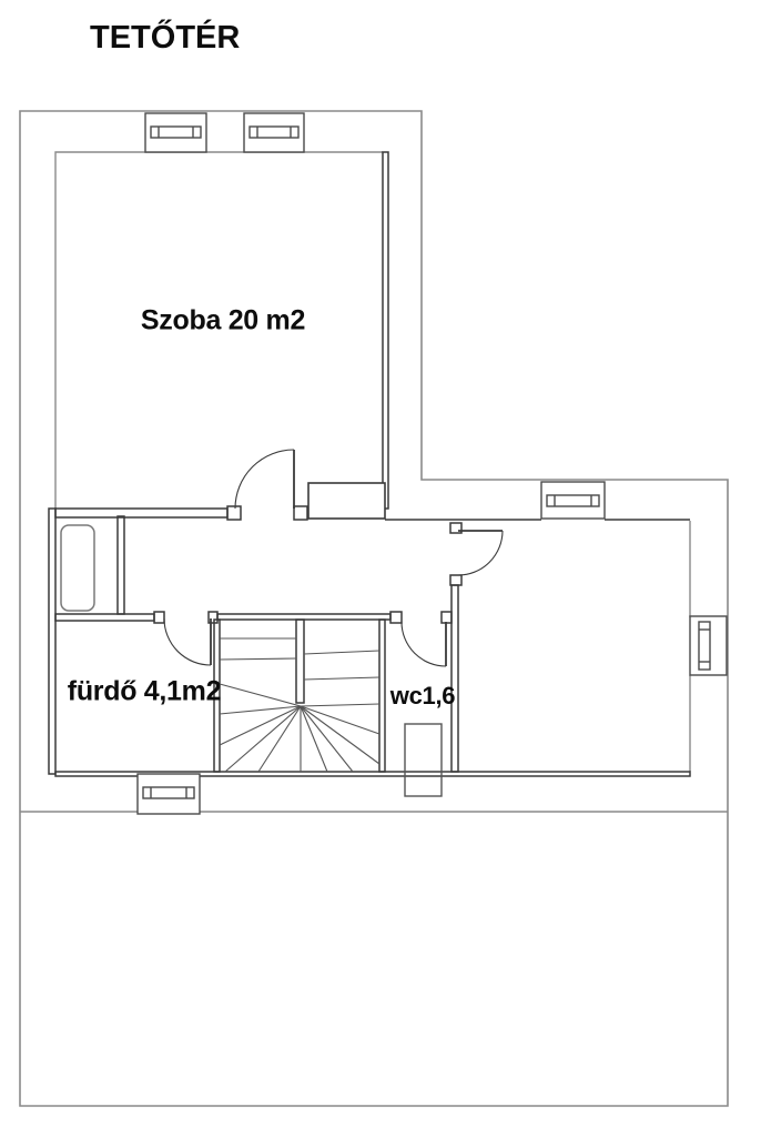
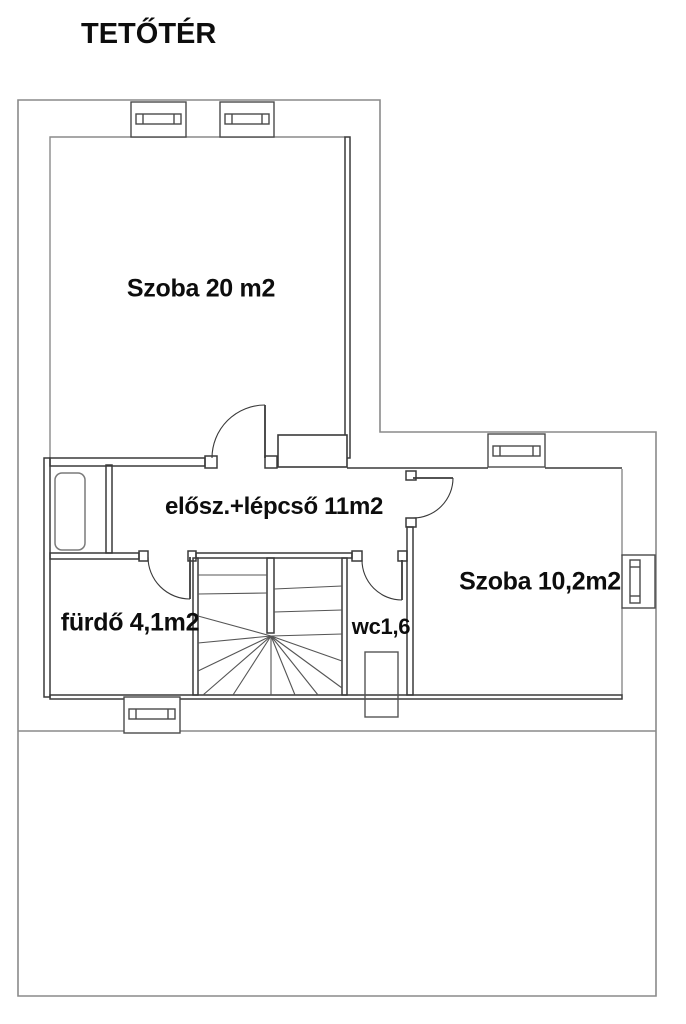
  TETŐTÉR
  Szoba 20 m2
+ elősz.+lépcső 11m2
+ Szoba 10,2m2
  fürdő 4,1m2
  wc1,6
